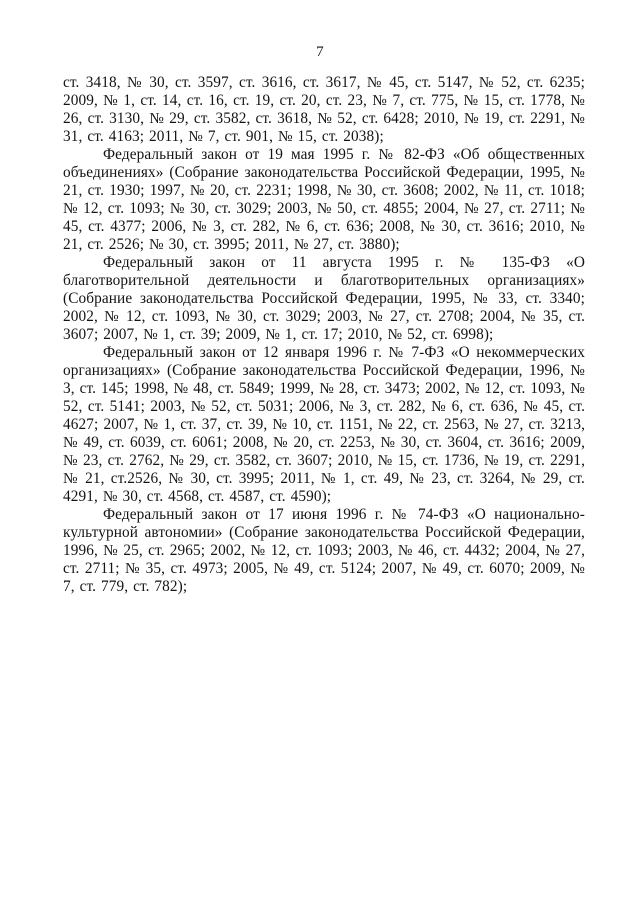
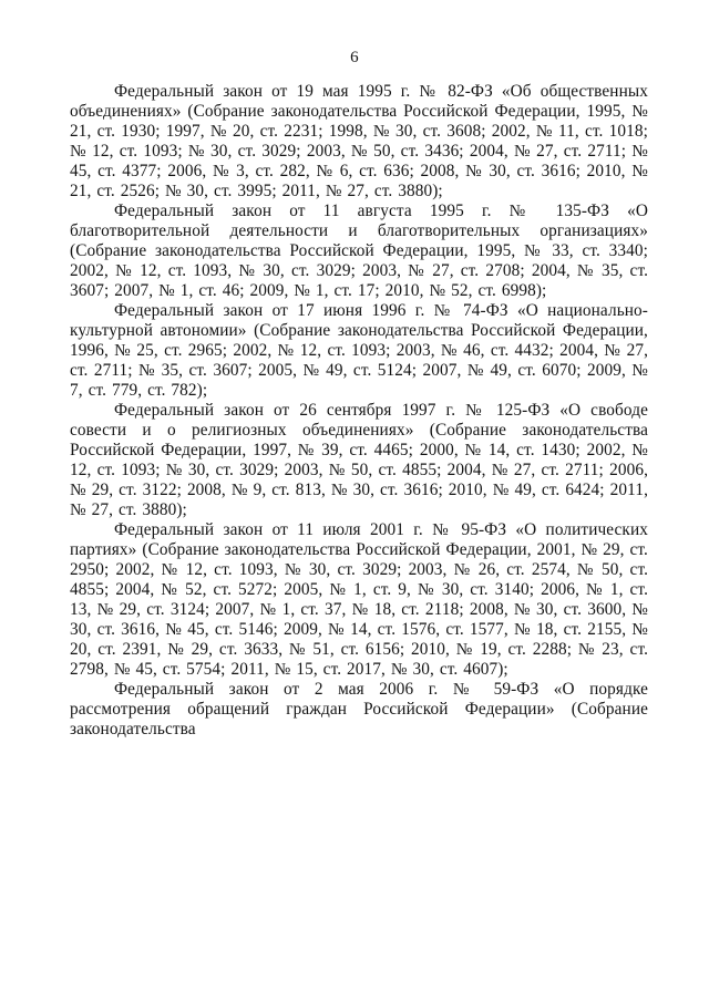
- 7
+ 6
- ст. 3418, № 30, ст. 3597, ст. 3616, ст. 3617, № 45, ст. 5147, № 52, ст. 6235; 2009, № 1, ст. 14, ст. 16, ст. 19, ст. 20, ст. 23, № 7, ст. 775, № 15, ст. 1778, № 26, ст. 3130, № 29, ст. 3582, ст. 3618, № 52, ст. 6428; 2010, № 19, ст. 2291, № 31, ст. 4163; 2011, № 7, ст. 901, № 15, ст. 2038);
- Федеральный закон от 19 мая 1995 г. № 82-ФЗ «Об общественных объединениях» (Собрание законодательства Российской Федерации, 1995, № 21, ст. 1930; 1997, № 20, ст. 2231; 1998, № 30, ст. 3608; 2002, № 11, ст. 1018; № 12, ст. 1093; № 30, ст. 3029; 2003, № 50, ст. 4855; 2004, № 27, ст. 2711; № 45, ст. 4377; 2006, № 3, ст. 282, № 6, ст. 636; 2008, № 30, ст. 3616; 2010, № 21, ст. 2526; № 30, ст. 3995; 2011, № 27, ст. 3880);
+ Федеральный закон от 19 мая 1995 г. № 82-ФЗ «Об общественных объединениях» (Собрание законодательства Российской Федерации, 1995, № 21, ст. 1930; 1997, № 20, ст. 2231; 1998, № 30, ст. 3608; 2002, № 11, ст. 1018; № 12, ст. 1093; № 30, ст. 3029; 2003, № 50, ст. 3436; 2004, № 27, ст. 2711; № 45, ст. 4377; 2006, № 3, ст. 282, № 6, ст. 636; 2008, № 30, ст. 3616; 2010, № 21, ст. 2526; № 30, ст. 3995; 2011, № 27, ст. 3880);
- Федеральный закон от 11 августа 1995 г. № 135-ФЗ «О благотворительной деятельности и благотворительных организациях» (Собрание законодательства Российской Федерации, 1995, № 33, ст. 3340; 2002, № 12, ст. 1093, № 30, ст. 3029; 2003, № 27, ст. 2708; 2004, № 35, ст. 3607; 2007, № 1, ст. 39; 2009, № 1, ст. 17; 2010, № 52, ст. 6998);
+ Федеральный закон от 11 августа 1995 г. № 135-ФЗ «О благотворительной деятельности и благотворительных организациях» (Собрание законодательства Российской Федерации, 1995, № 33, ст. 3340; 2002, № 12, ст. 1093, № 30, ст. 3029; 2003, № 27, ст. 2708; 2004, № 35, ст. 3607; 2007, № 1, ст. 46; 2009, № 1, ст. 17; 2010, № 52, ст. 6998);
- Федеральный закон от 12 января 1996 г. № 7-ФЗ «О некоммерческих организациях» (Собрание законодательства Российской Федерации, 1996, № 3, ст. 145; 1998, № 48, ст. 5849; 1999, № 28, ст. 3473; 2002, № 12, ст. 1093, № 52, ст. 5141; 2003, № 52, ст. 5031; 2006, № 3, ст. 282, № 6, ст. 636, № 45, ст. 4627; 2007, № 1, ст. 37, ст. 39, № 10, ст. 1151, № 22, ст. 2563, № 27, ст. 3213, № 49, ст. 6039, ст. 6061; 2008, № 20, ст. 2253, № 30, ст. 3604, ст. 3616; 2009, № 23, ст. 2762, № 29, ст. 3582, ст. 3607; 2010, № 15, ст. 1736, № 19, ст. 2291, № 21, ст.2526, № 30, ст. 3995; 2011, № 1, ст. 49, № 23, ст. 3264, № 29, ст. 4291, № 30, ст. 4568, ст. 4587, ст. 4590);
- Федеральный закон от 17 июня 1996 г. № 74-ФЗ «О национально-культурной автономии» (Собрание законодательства Российской Федерации, 1996, № 25, ст. 2965; 2002, № 12, ст. 1093; 2003, № 46, ст. 4432; 2004, № 27, ст. 2711; № 35, ст. 4973; 2005, № 49, ст. 5124; 2007, № 49, ст. 6070; 2009, № 7, ст. 779, ст. 782);
+ Федеральный закон от 17 июня 1996 г. № 74-ФЗ «О национально-культурной автономии» (Собрание законодательства Российской Федерации, 1996, № 25, ст. 2965; 2002, № 12, ст. 1093; 2003, № 46, ст. 4432; 2004, № 27, ст. 2711; № 35, ст. 3607; 2005, № 49, ст. 5124; 2007, № 49, ст. 6070; 2009, № 7, ст. 779, ст. 782);
+ Федеральный закон от 26 сентября 1997 г. № 125-ФЗ «О свободе совести и о религиозных объединениях» (Собрание законодательства Российской Федерации, 1997, № 39, ст. 4465; 2000, № 14, ст. 1430; 2002, № 12, ст. 1093; № 30, ст. 3029; 2003, № 50, ст. 4855; 2004, № 27, ст. 2711; 2006, № 29, ст. 3122; 2008, № 9, ст. 813, № 30, ст. 3616; 2010, № 49, ст. 6424; 2011, № 27, ст. 3880);
+ Федеральный закон от 11 июля 2001 г. № 95-ФЗ «О политических партиях» (Собрание законодательства Российской Федерации, 2001, № 29, ст. 2950; 2002, № 12, ст. 1093, № 30, ст. 3029; 2003, № 26, ст. 2574, № 50, ст. 4855; 2004, № 52, ст. 5272; 2005, № 1, ст. 9, № 30, ст. 3140; 2006, № 1, ст. 13, № 29, ст. 3124; 2007, № 1, ст. 37, № 18, ст. 2118; 2008, № 30, ст. 3600, № 30, ст. 3616, № 45, ст. 5146; 2009, № 14, ст. 1576, ст. 1577, № 18, ст. 2155, № 20, ст. 2391, № 29, ст. 3633, № 51, ст. 6156; 2010, № 19, ст. 2288; № 23, ст. 2798, № 45, ст. 5754; 2011, № 15, ст. 2017, № 30, ст. 4607);
+ Федеральный закон от 2 мая 2006 г. № 59-ФЗ «О порядке рассмотрения обращений граждан Российской Федерации» (Собрание законодательства
